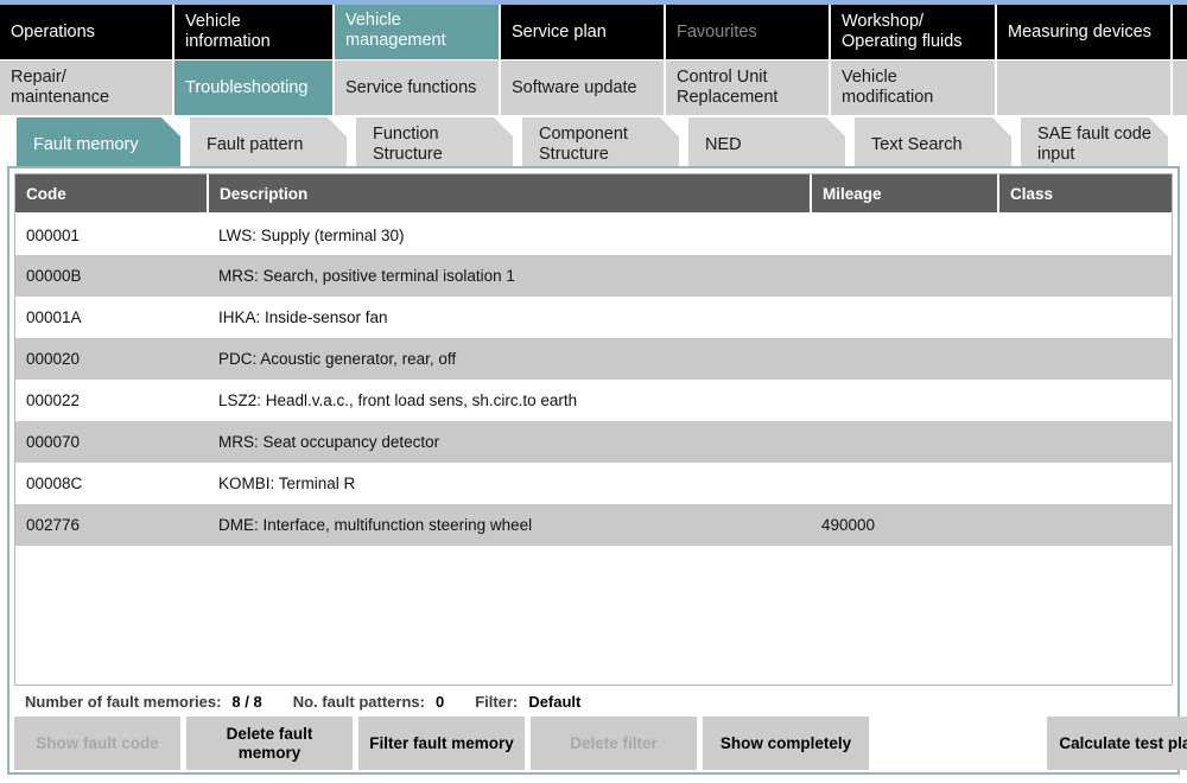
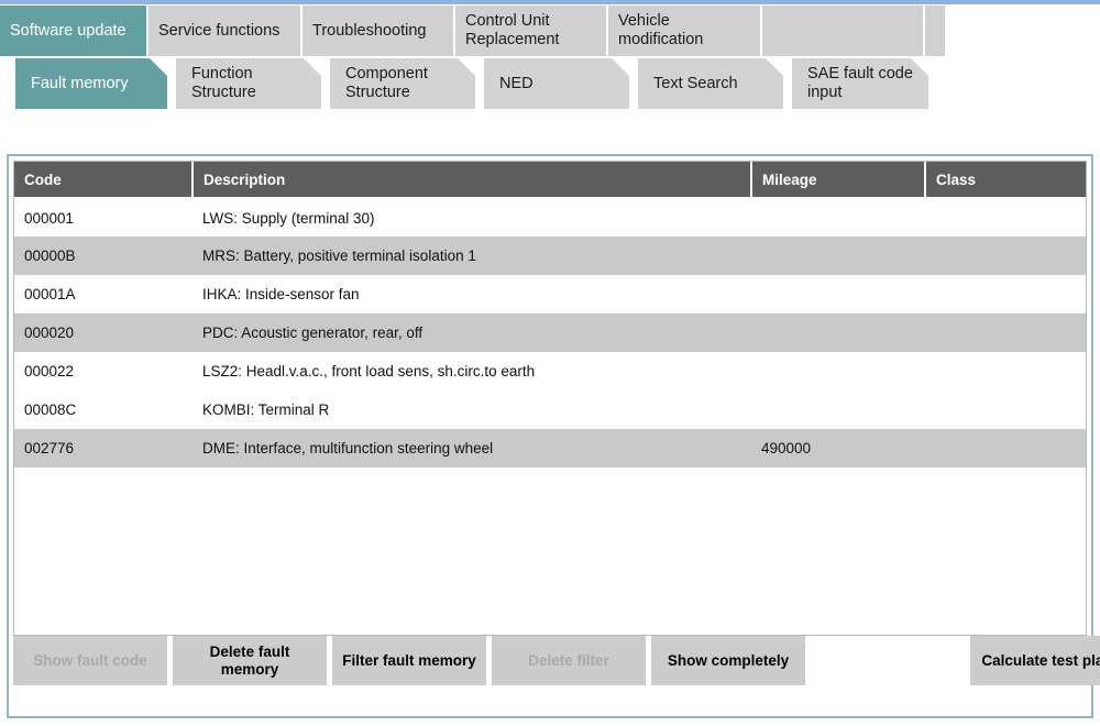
- Operations
- Vehicle information
- Vehicle
- management
- Service plan
- Favourites
- Workshop/
- Operating fluids
- Measuring devices
- Repair/
- maintenance
- Troubleshooting
+ Software update
  Service functions
- Software update
+ Troubleshooting
  Control Unit
  Replacement
  Vehicle modification
  Fault memory
- Fault pattern
  Function
  Structure
  Component
  Structure
  NED
  Text Search
  SAE fault code
  input
  Code	Description	Mileage	Class
  000001	LWS: Supply (terminal 30)
- 00000B	MRS: Search, positive terminal isolation 1
+ 00000B	MRS: Battery, positive terminal isolation 1
  00001A	IHKA: Inside-sensor fan
  000020	PDC: Acoustic generator, rear, off
  000022	LSZ2: Headl.v.a.c., front load sens, sh.circ.to earth
- 000070	MRS: Seat occupancy detector
  00008C	KOMBI: Terminal R
  002776	DME: Interface, multifunction steering wheel	490000
- Number of fault memories:
- 8 / 8
- No. fault patterns:
- 0
- Filter:
- Default
  Show fault code
  Delete fault
  memory
  Filter fault memory
  Delete filter
  Show completely
  Calculate test pl
